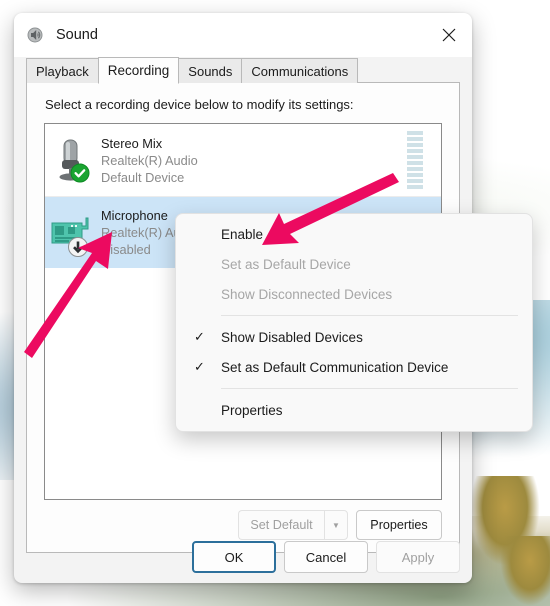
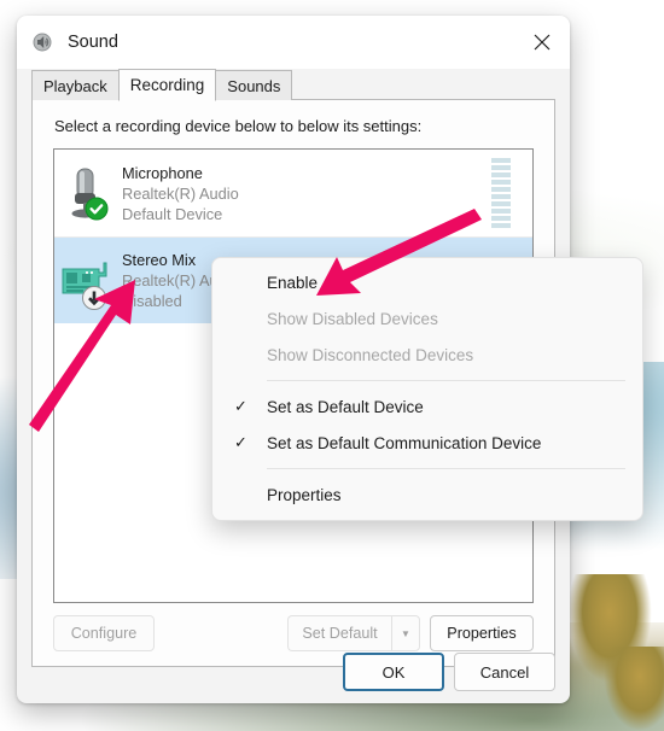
  Sound
  Playback
  Recording
  Sounds
- Communications
- Select a recording device below to modify its settings:
+ Select a recording device below to below its settings:
- Stereo Mix
+ Microphone
  Realtek(R) Audio
  Default Device
- Microphone
+ Stereo Mix
  Realtek(R) A
  isabled
+ Configure
  Set Default
  ▼
  Properties
  OK
  Cancel
- Apply
  Enable
- Set as Default Device
+ Show Disabled Devices
  Show Disconnected Devices
  ✓
- Show Disabled Devices
+ Set as Default Device
  ✓
  Set as Default Communication Device
  Properties
